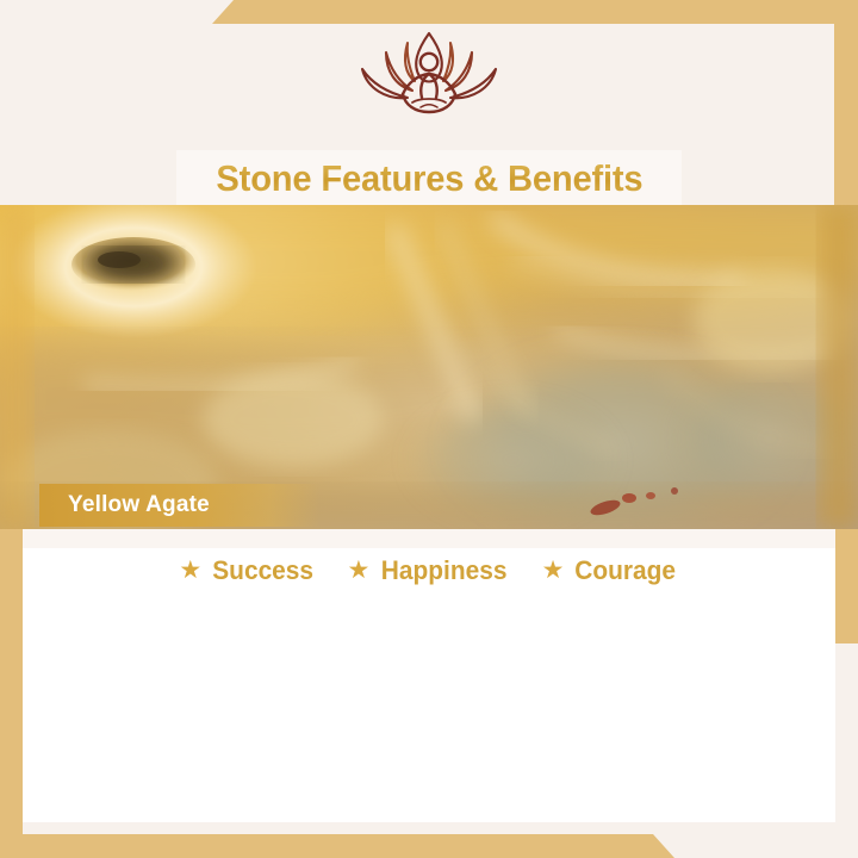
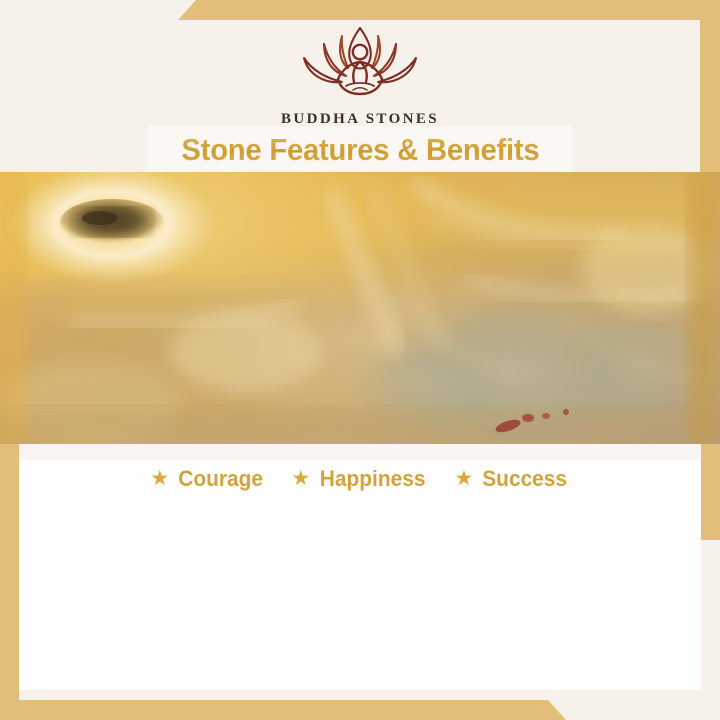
+ BUDDHA STONES
  Stone Features & Benefits
- Yellow Agate
  ★
- Success
+ Courage
  ★
  Happiness
  ★
- Courage
+ Success
